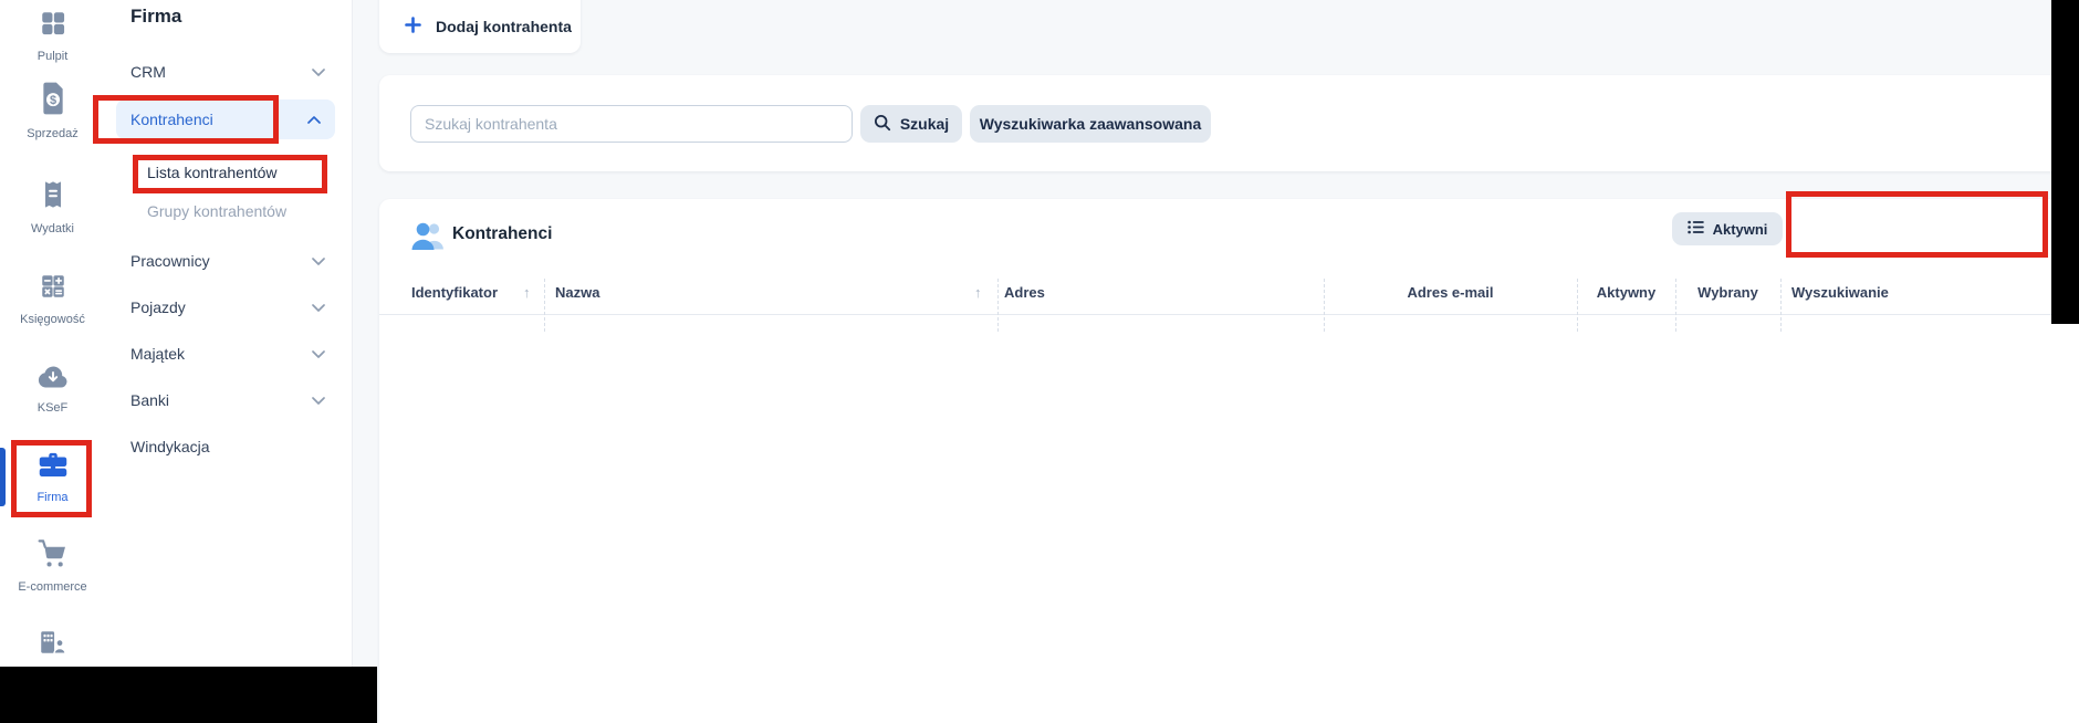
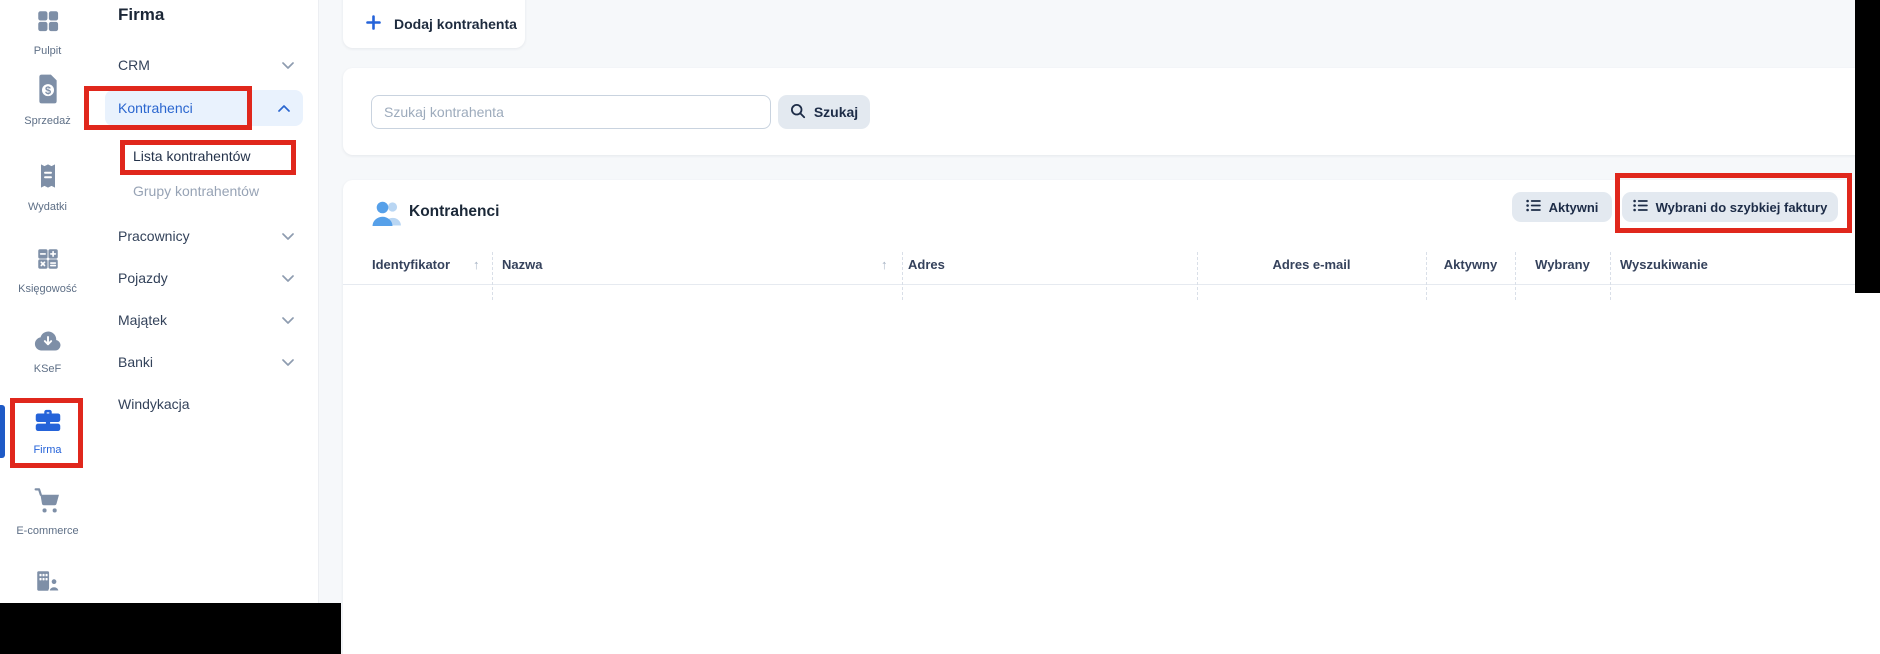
  Pulpit
  $
  Sprzedaż
  Wydatki
  Księgowość
  KSeF
  Firma
  E-commerce
  Firma
  CRM
  Kontrahenci
  Lista kontrahentów
  Grupy kontrahentów
  Pracownicy
  Pojazdy
  Majątek
  Banki
  Windykacja
  Dodaj kontrahenta
  Szukaj kontrahenta
  Szukaj
- Wyszukiwarka zaawansowana
  Kontrahenci
  Aktywni
+ Wybrani do szybkiej faktury
  Identyfikator
  ↑
  Nazwa
  ↑
  Adres
  Adres e-mail
  Aktywny
  Wybrany
  Wyszukiwanie
